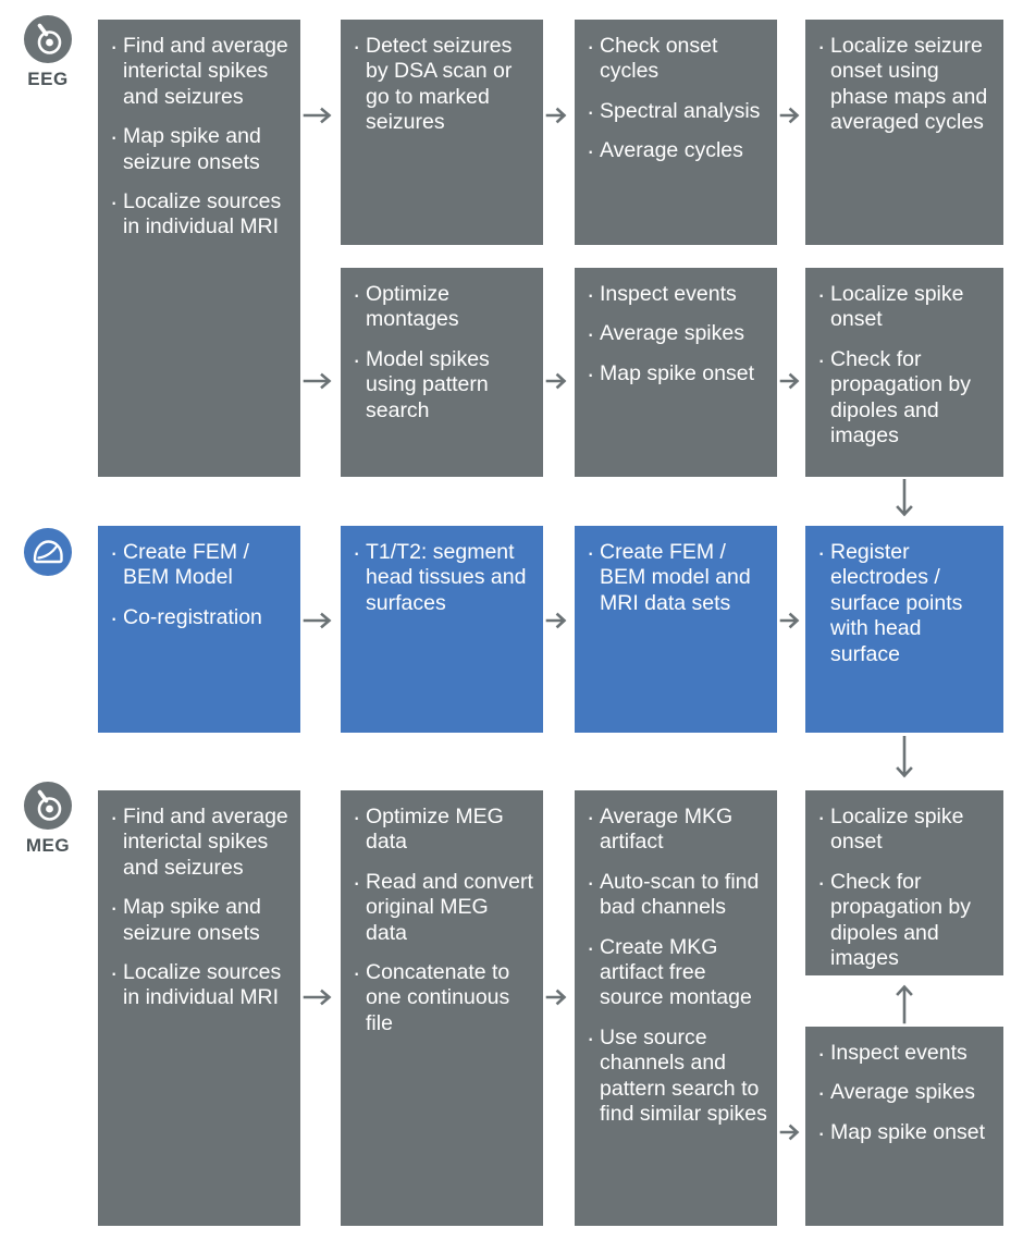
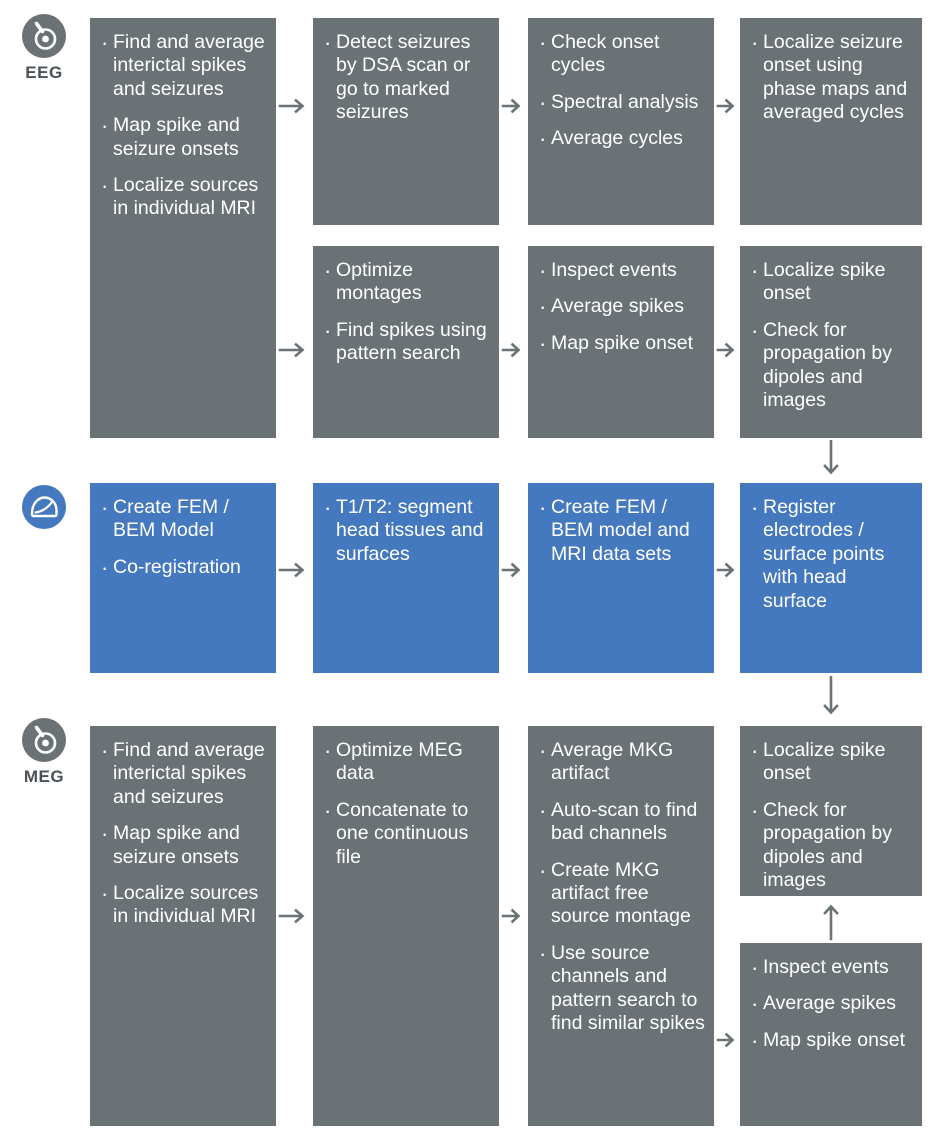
  EEG
  MEG
  Find and average interictal spikes and seizures
  Map spike and seizure onsets
  Localize sources in individual MRI
  Detect seizures by DSA scan or go to marked seizures
  Check onset cycles
  Spectral analysis
  Average cycles
  Localize seizure onset using phase maps and averaged cycles
  Optimize montages
- Model spikes using pattern search
+ Find spikes using pattern search
  Inspect events
  Average spikes
  Map spike onset
  Localize spike onset
  Check for propagation by dipoles and images
  Create FEM / BEM Model
  Co-registration
  T1/T2: segment head tissues and surfaces
  Create FEM / BEM model and MRI data sets
  Register electrodes / surface points with head surface
  Find and average interictal spikes and seizures
  Map spike and seizure onsets
  Localize sources in individual MRI
  Optimize MEG data
- Read and convert original MEG data
  Concatenate to one continuous file
  Average MKG artifact
  Auto-scan to find bad channels
  Create MKG artifact free source montage
  Use source channels and pattern search to find similar spikes
  Localize spike onset
  Check for propagation by dipoles and images
  Inspect events
  Average spikes
  Map spike onset
